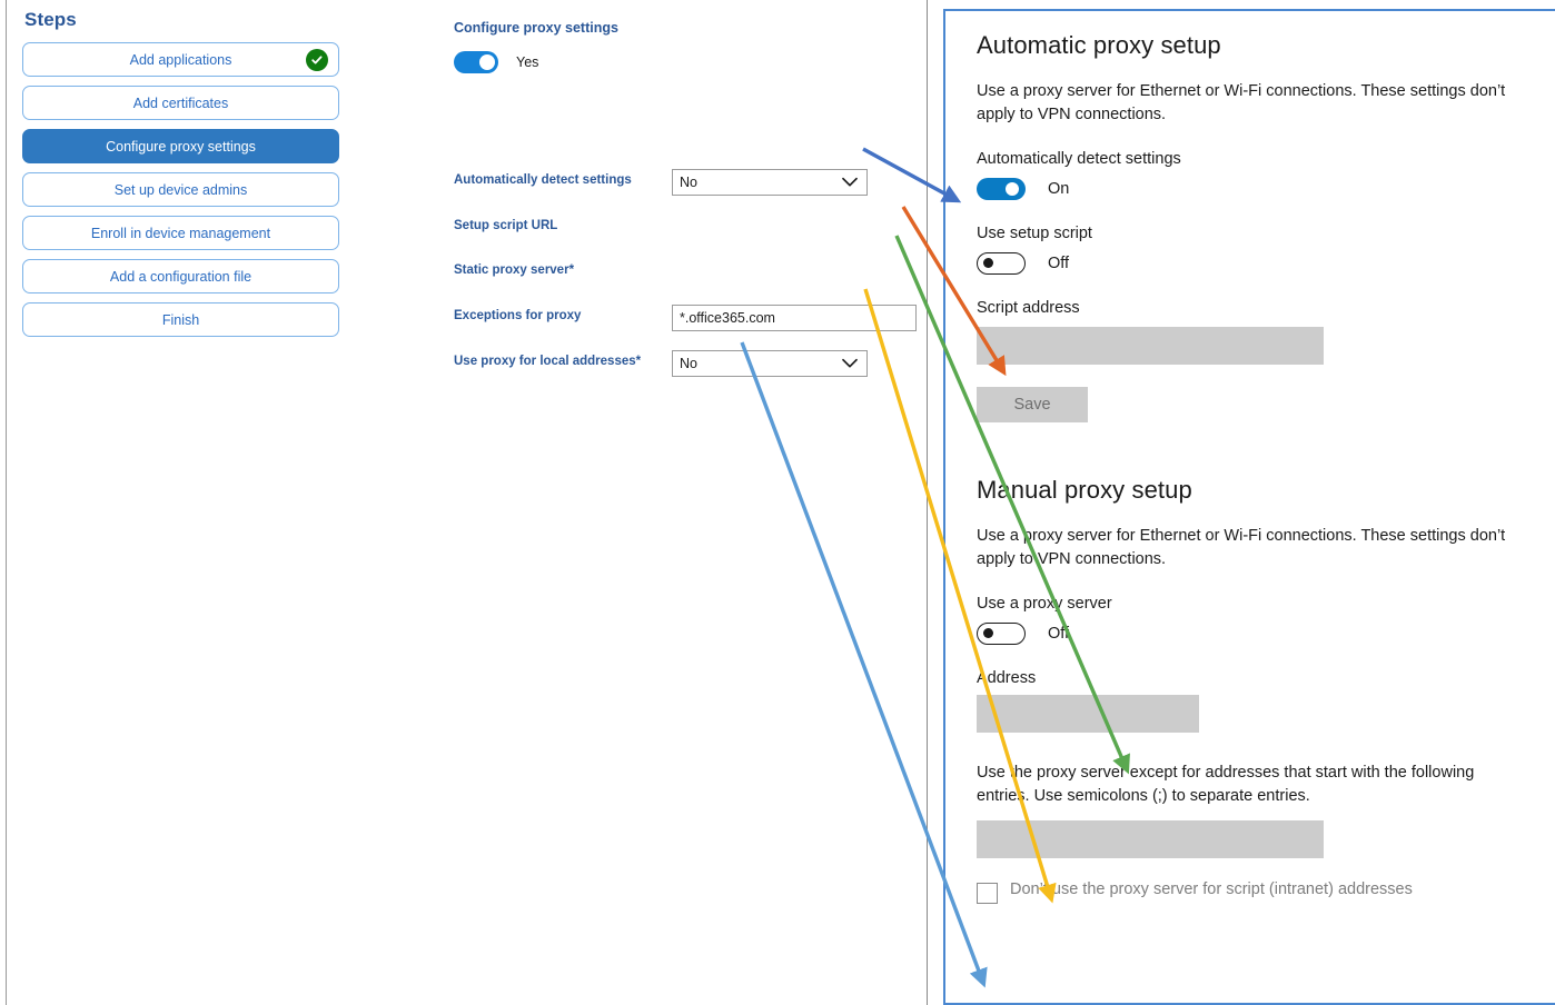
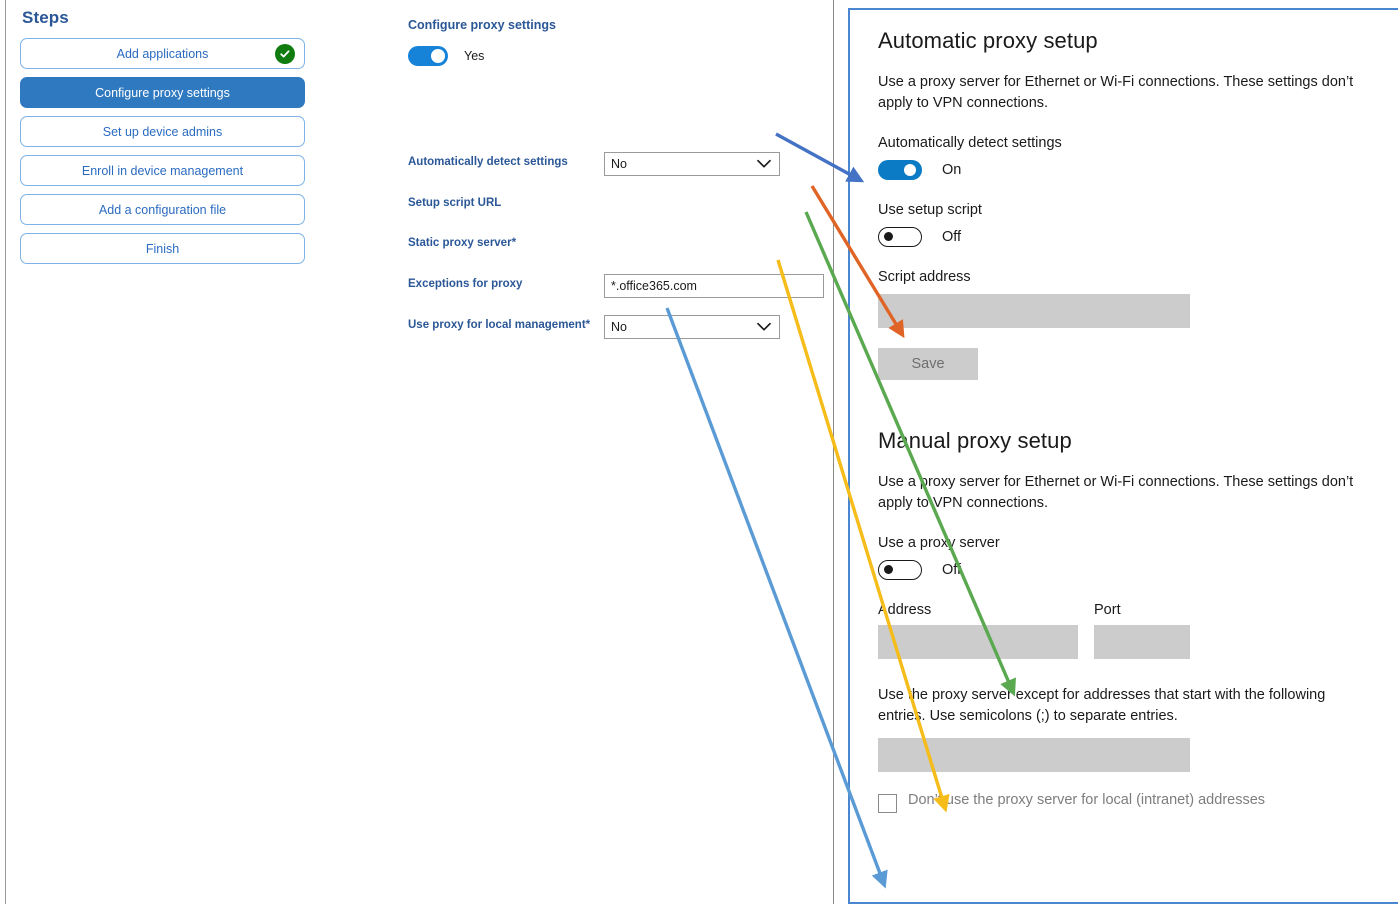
  Steps
  Add applications
- Add certificates
  Configure proxy settings
  Set up device admins
  Enroll in device management
  Add a configuration file
  Finish
  Configure proxy settings
  Yes
  Automatically detect settings
  No
  Setup script URL
  Static proxy server*
  Exceptions for proxy
  *.office365.com
- Use proxy for local addresses*
+ Use proxy for local management*
  No
  Automatic proxy setup
  Use a proxy server for Ethernet or Wi-Fi connections. These settings don’t apply to VPN connections.
  Automatically detect settings
  On
  Use setup script
  Off
  Script address
  Save
  Manual proxy setup
  Use aroxy server for Ethernet or Wi-Fi connections. These settings don’t apply to VPN connections.
  Use a proxy server
  Address
+ Port
  Usehe proxy server except for addresses that start with the following entrie. Use semicolons (;) to separate entries.
- Don’t use the proxy server for script (intranet) addresses
+ Don’t use the proxy server for local (intranet) addresses
